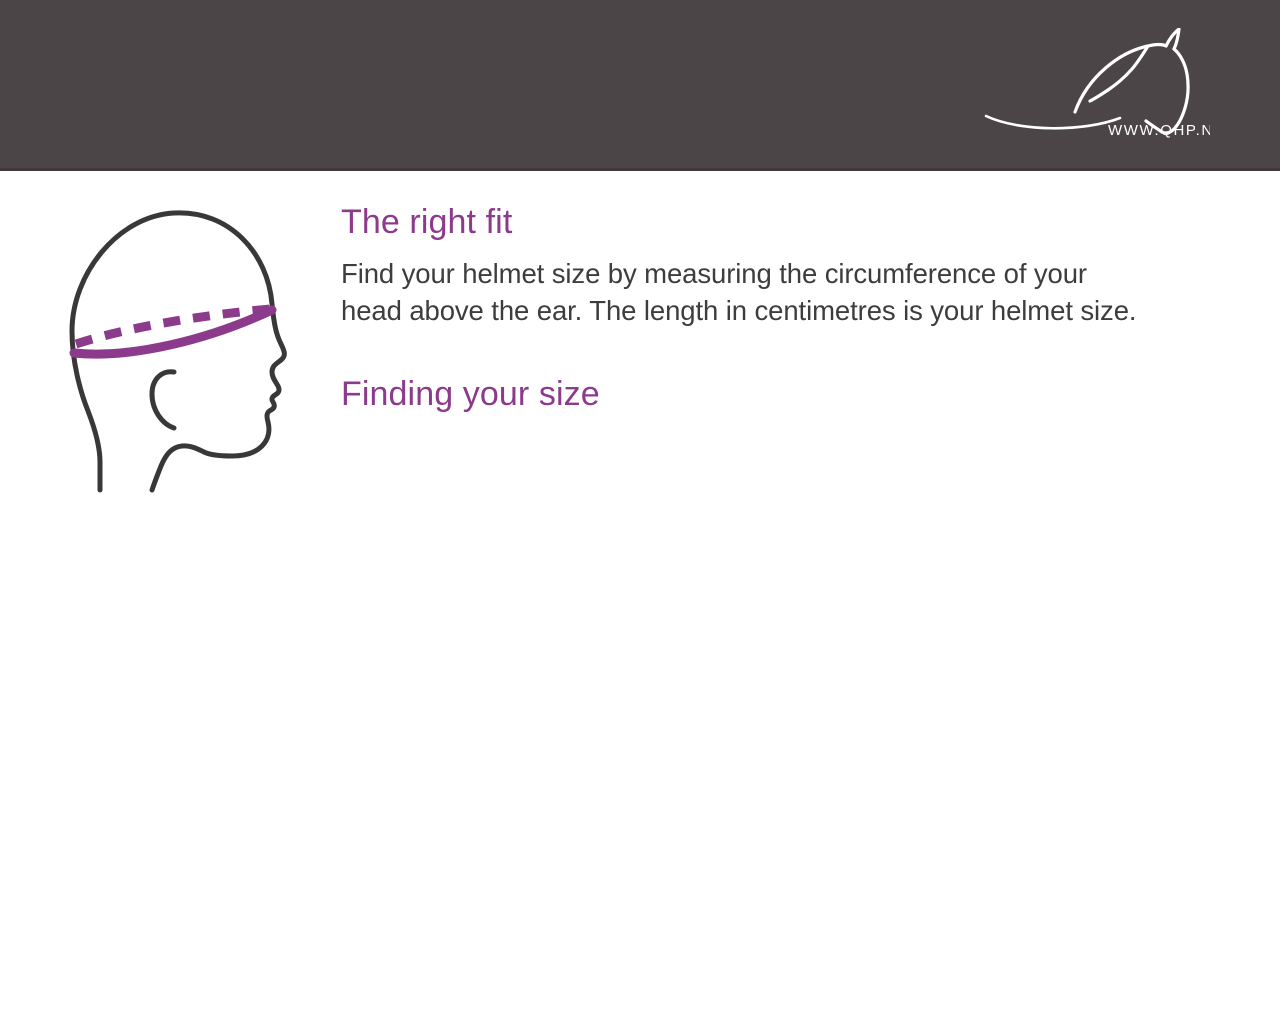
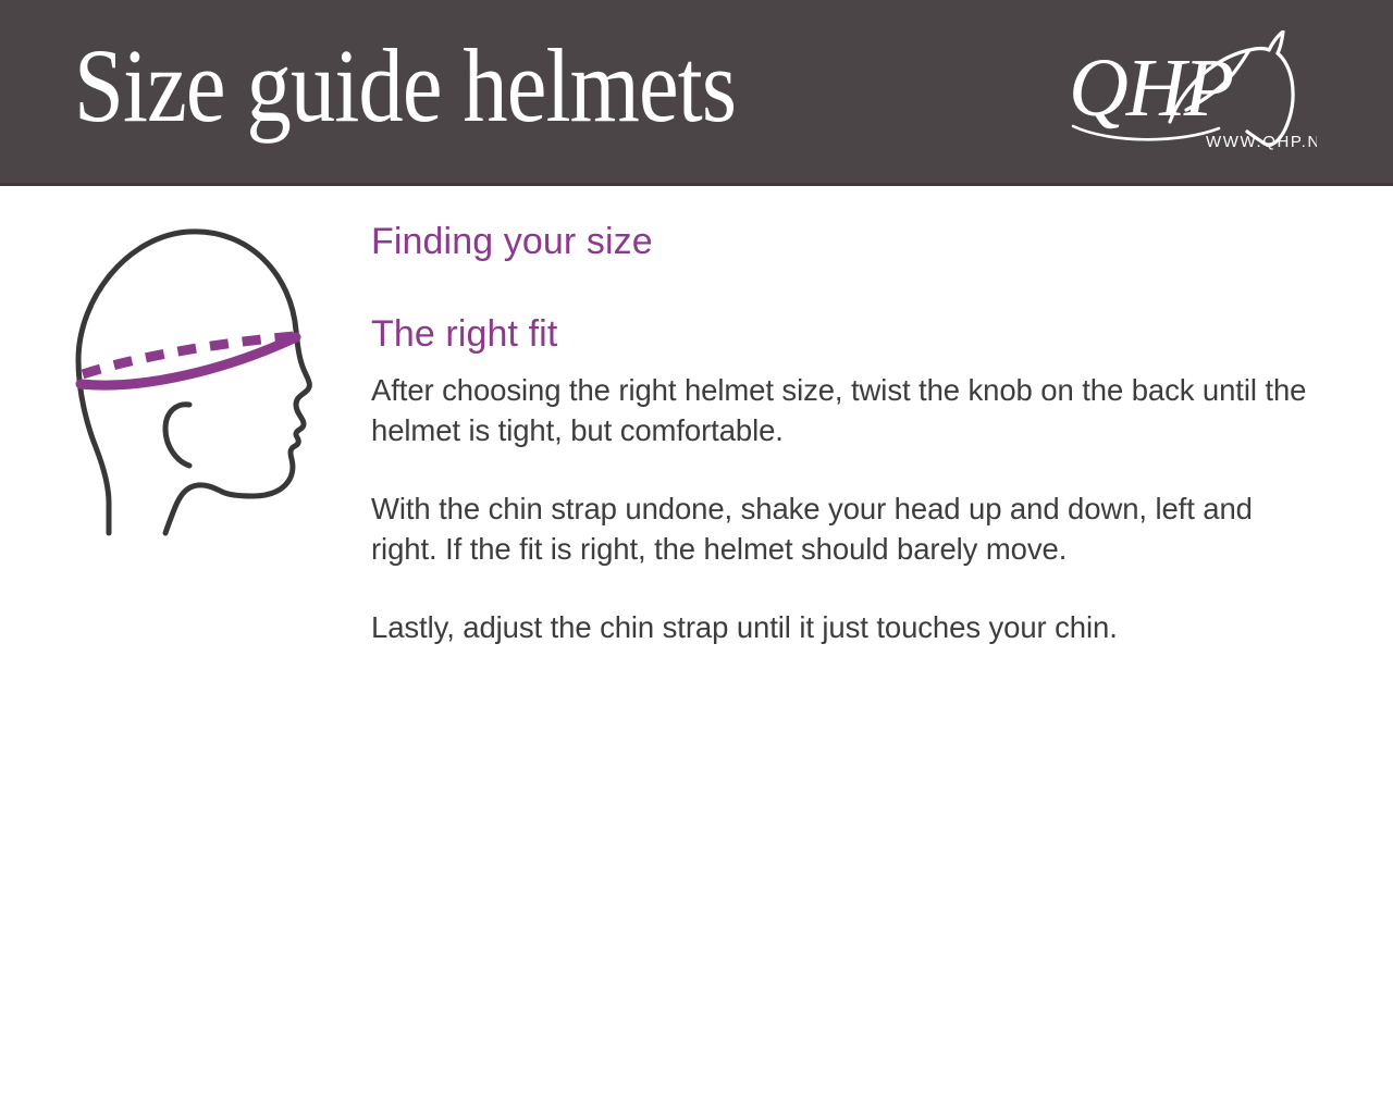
+ Size guide helmets
+ QHP
  WWW.QHP.N
- The right fit
+ Finding your size
- Find your helmet size by measuring the circumference of your head above the ear. The length in centimetres is your helmet size.
- Finding your size
+ The right fit
+ After choosing the right helmet size, twist the knob on the back until the helmet is tight, but comfortable.
+ With the chin strap undone, shake your head up and down, left and right. If the fit is right, the helmet should barely move.
+ Lastly, adjust the chin strap until it just touches your chin.
